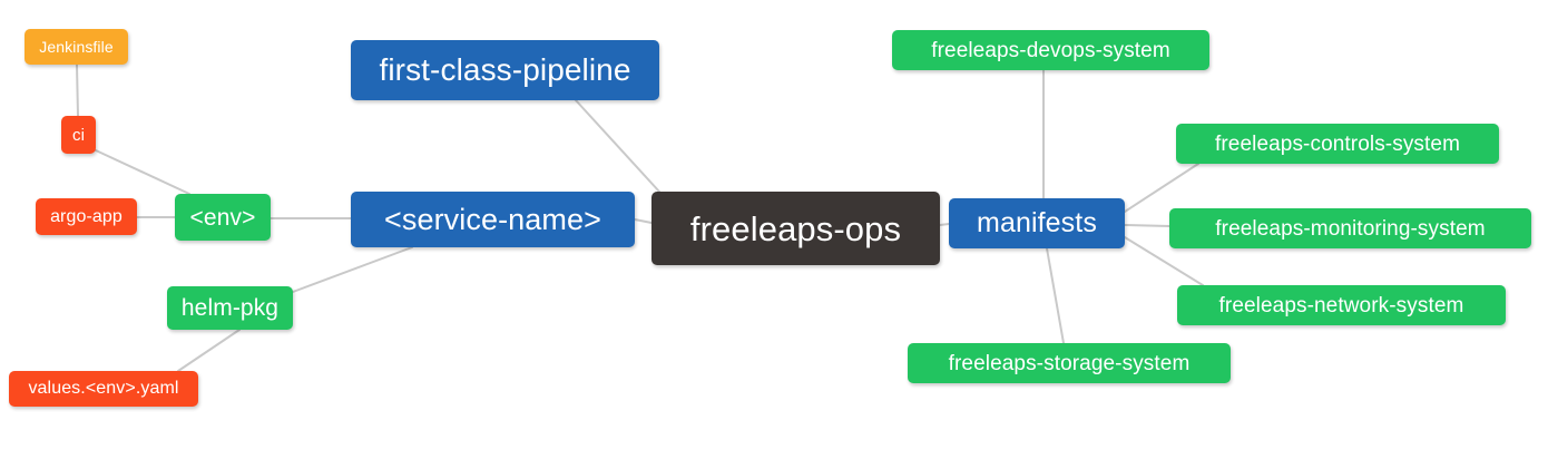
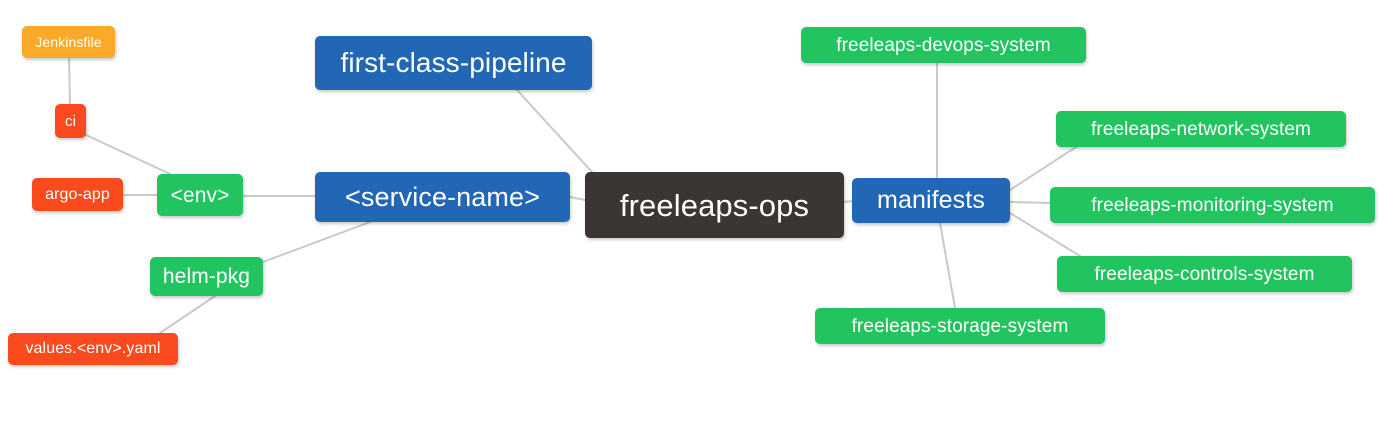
  Jenkinsfile
  ci
  argo-app
  <env>
  helm-pkg
  values.<env>.yaml
  first-class-pipeline
  <service-name>
  freeleaps-ops
  manifests
  freeleaps-devops-system
- freeleaps-controls-system
+ freeleaps-network-system
  freeleaps-monitoring-system
- freeleaps-network-system
+ freeleaps-controls-system
  freeleaps-storage-system
